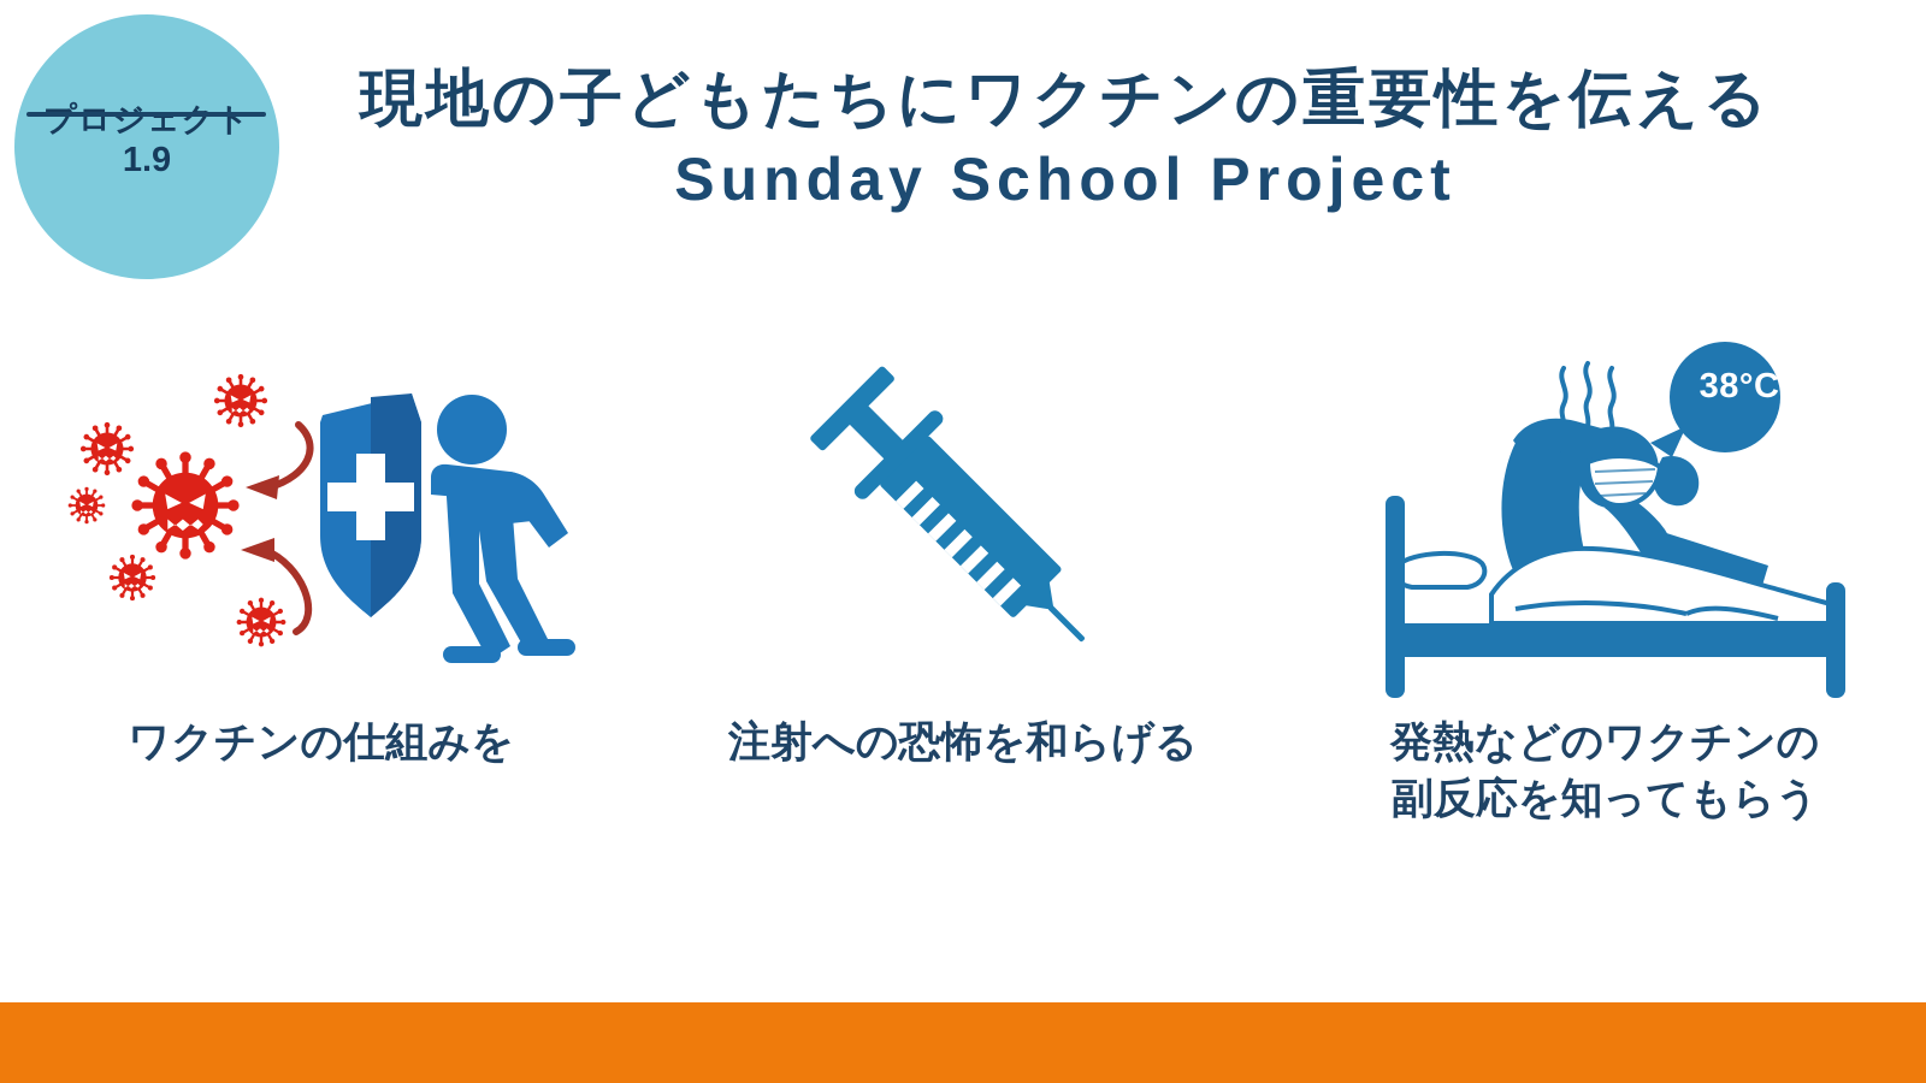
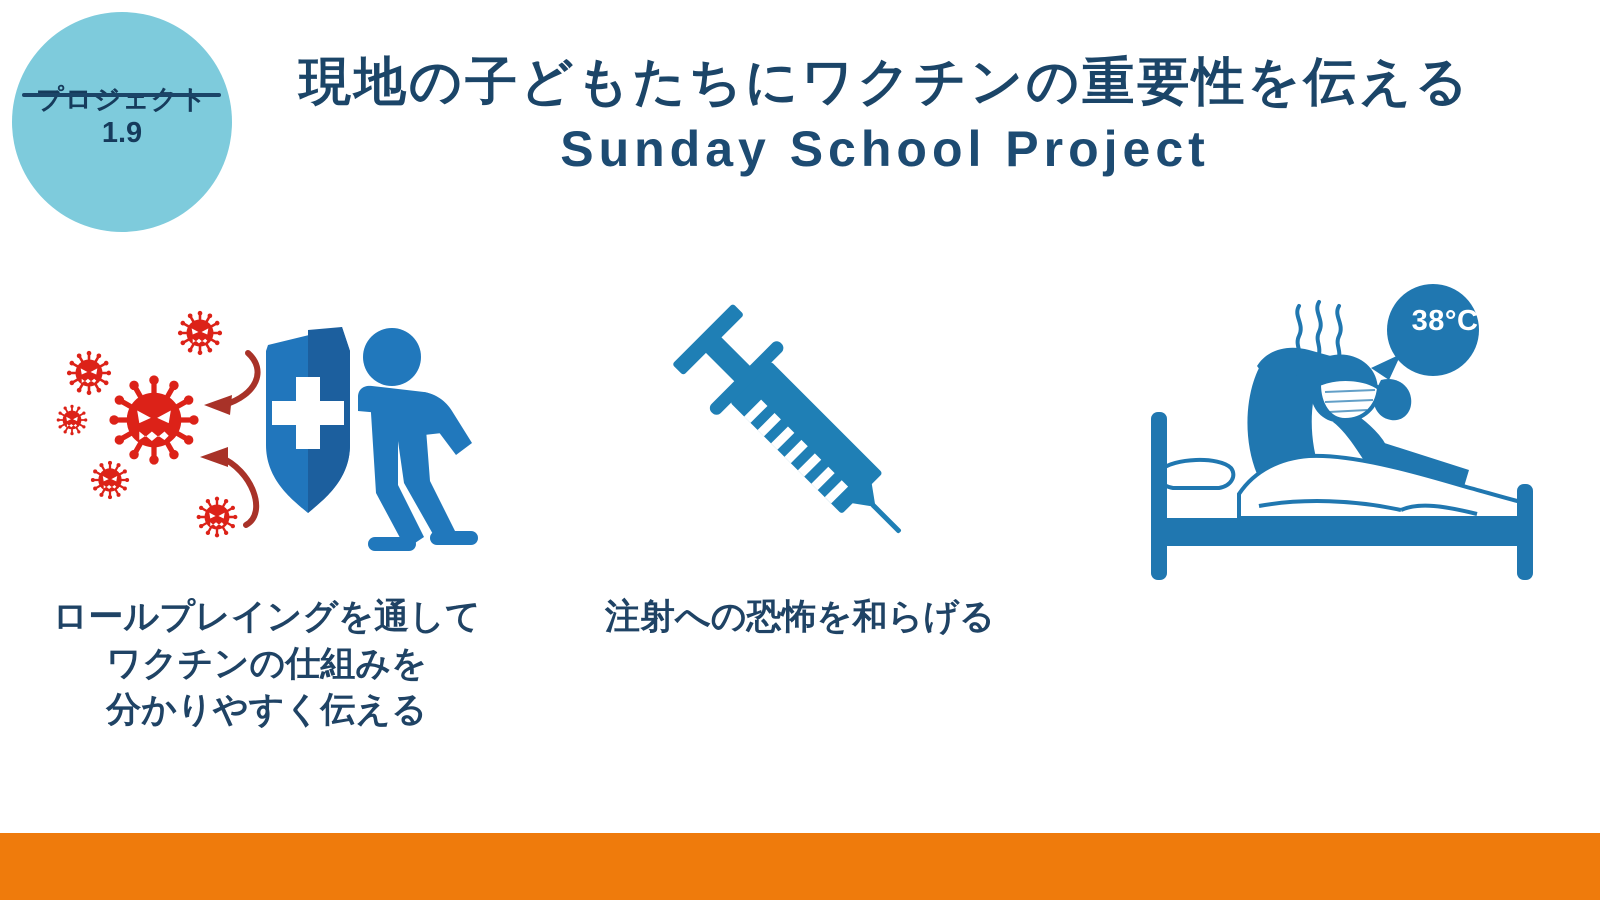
  プロジェクト
  1.9
  現地の子どもたちにワクチンの重要性を伝える
  Sunday School Project
+ ロールプレイングを通して
  ワクチンの仕組みを
+ 分かりやすく伝える
  注射への恐怖を和らげる
- 発熱などのワクチンの
- 副反応を知ってもらう
  38°C
